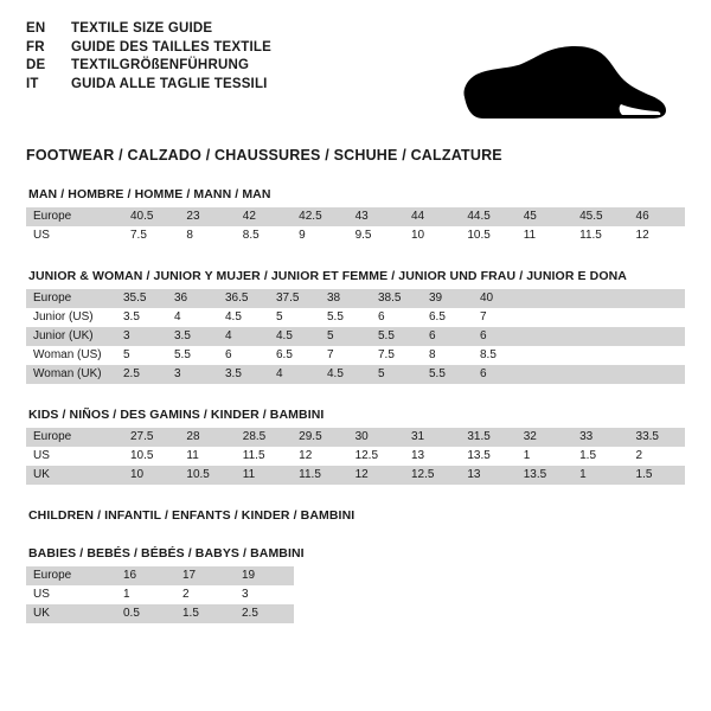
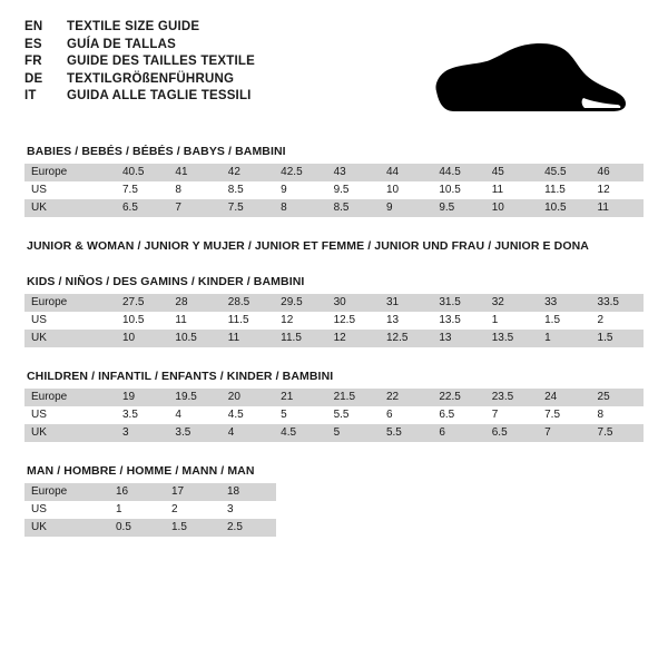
  EN	TEXTILE SIZE GUIDE
+ ES	GUÍA DE TALLAS
  FR	GUIDE DES TAILLES TEXTILE
  DE	TEXTILGRÖßENFÜHRUNG
  IT	GUIDA ALLE TAGLIE TESSILI
- FOOTWEAR / CALZADO / CHAUSSURES / SCHUHE / CALZATURE
- MAN / HOMBRE / HOMME / MANN / MAN
+ BABIES / BEBÉS / BÉBÉS / BABYS / BAMBINI
- Europe	40.5	23	42	42.5	43	44	44.5	45	45.5	46
+ Europe	40.5	41	42	42.5	43	44	44.5	45	45.5	46
  US	7.5	8	8.5	9	9.5	10	10.5	11	11.5	12
+ UK	6.5	7	7.5	8	8.5	9	9.5	10	10.5	11
  JUNIOR & WOMAN / JUNIOR Y MUJER / JUNIOR ET FEMME / JUNIOR UND FRAU / JUNIOR E DONA
- Europe	35.5	36	36.5	37.5	38	38.5	39	40
- Junior (US)	3.5	4	4.5	5	5.5	6	6.5	7
- Junior (UK)	3	3.5	4	4.5	5	5.5	6	6
- Woman (US)	5	5.5	6	6.5	7	7.5	8	8.5
- Woman (UK)	2.5	3	3.5	4	4.5	5	5.5	6
  KIDS / NIÑOS / DES GAMINS / KINDER / BAMBINI
  Europe	27.5	28	28.5	29.5	30	31	31.5	32	33	33.5
  US	10.5	11	11.5	12	12.5	13	13.5	1	1.5	2
  UK	10	10.5	11	11.5	12	12.5	13	13.5	1	1.5
  CHILDREN / INFANTIL / ENFANTS / KINDER / BAMBINI
+ Europe	19	19.5	20	21	21.5	22	22.5	23.5	24	25
+ US	3.5	4	4.5	5	5.5	6	6.5	7	7.5	8
+ UK	3	3.5	4	4.5	5	5.5	6	6.5	7	7.5
- BABIES / BEBÉS / BÉBÉS / BABYS / BAMBINI
+ MAN / HOMBRE / HOMME / MANN / MAN
- Europe	16	17	19
+ Europe	16	17	18
  US	1	2	3
  UK	0.5	1.5	2.5
